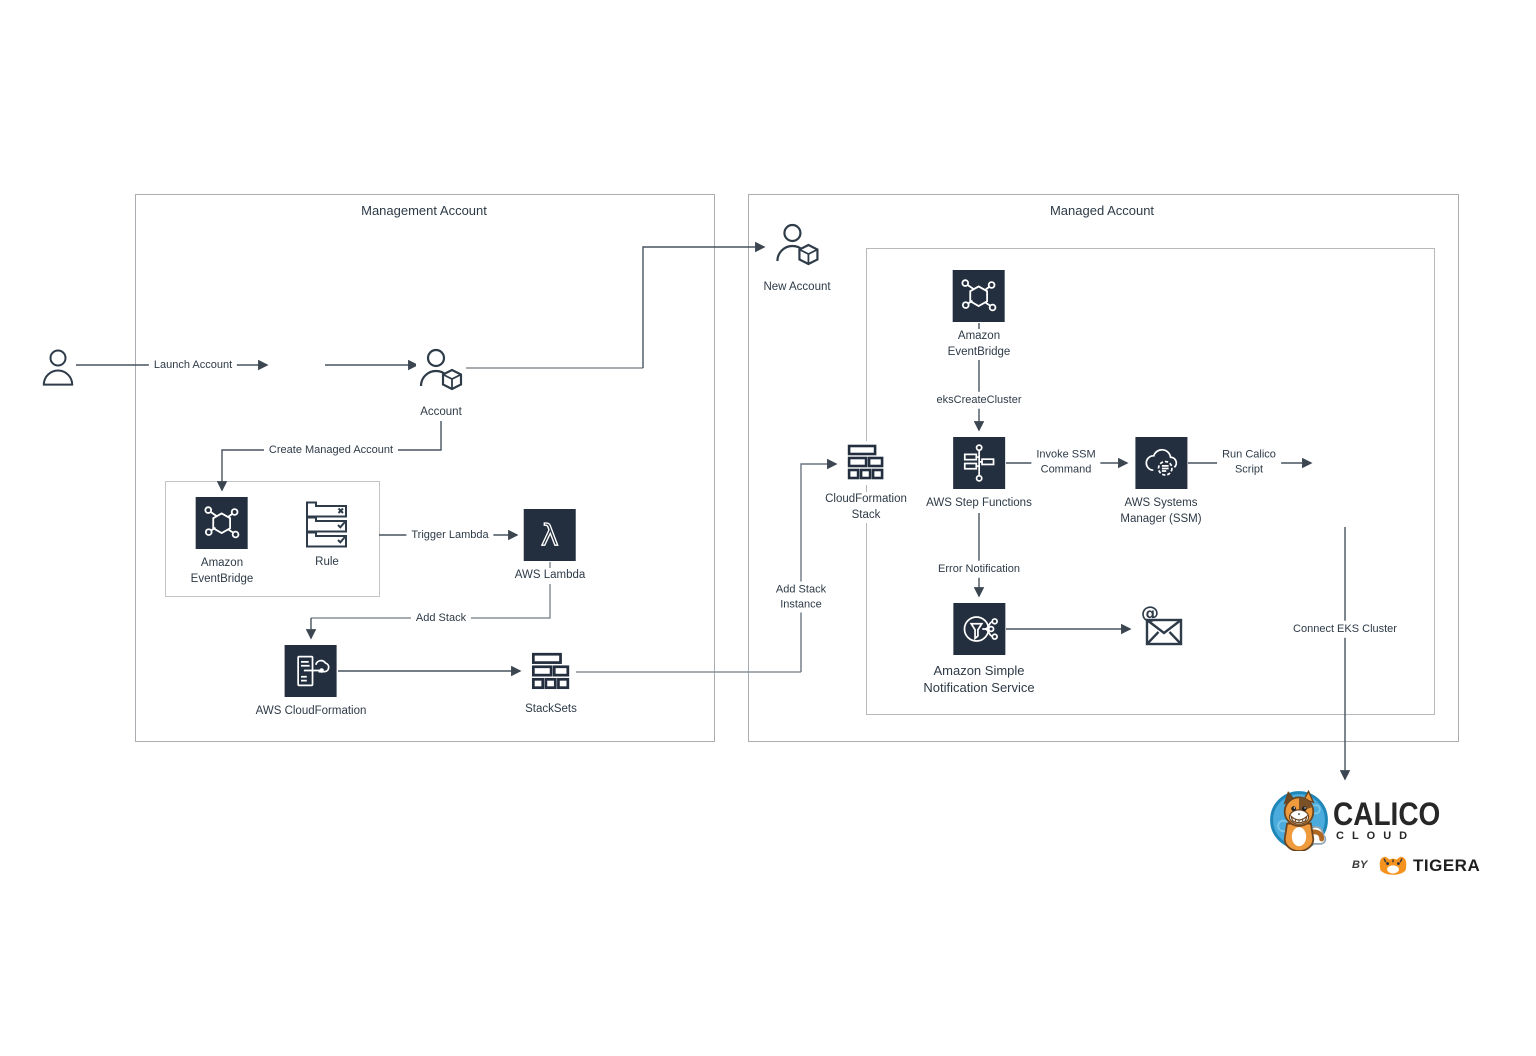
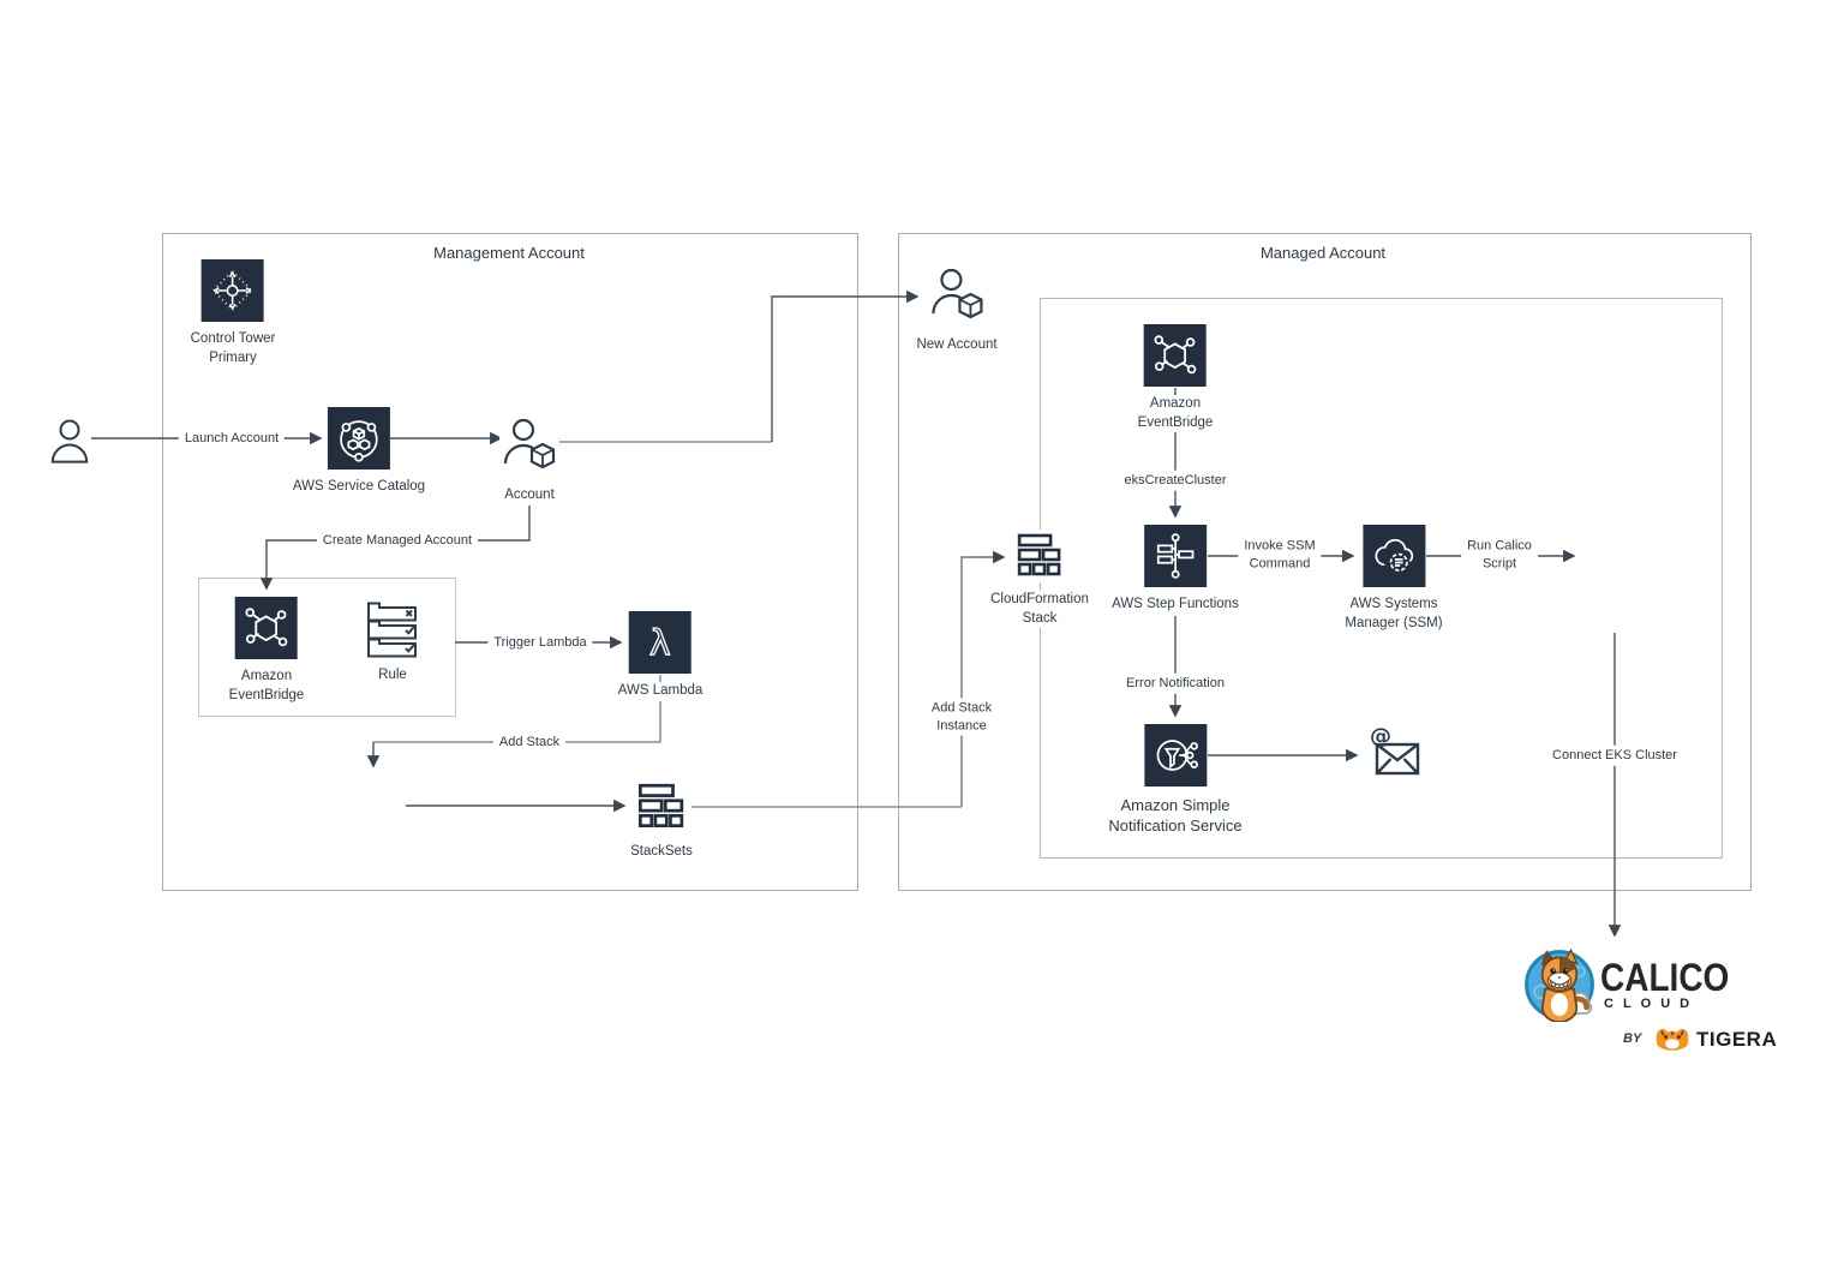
  Management Account
  Managed Account
+ Control Tower
+ Primary
+ AWS Service Catalog
  Account
  Amazon
  EventBridge
  Rule
  λ
  AWS Lambda
- AWS CloudFormation
  StackSets
  New Account
  Amazon
  EventBridge
  CloudFormation
  Stack
  AWS Step Functions
  AWS Systems
  Manager (SSM)
  Amazon Simple
  Notification Service
  @
  Launch Account
  Create Managed Account
  Trigger Lambda
  Add Stack
  Add Stack
  Instance
  eksCreateCluster
  Invoke SSM
  Command
  Run Calico
  Script
  Error Notification
  Connect EKS Cluster
  CALICO
  CLOUD
  BY
  TIGERA
